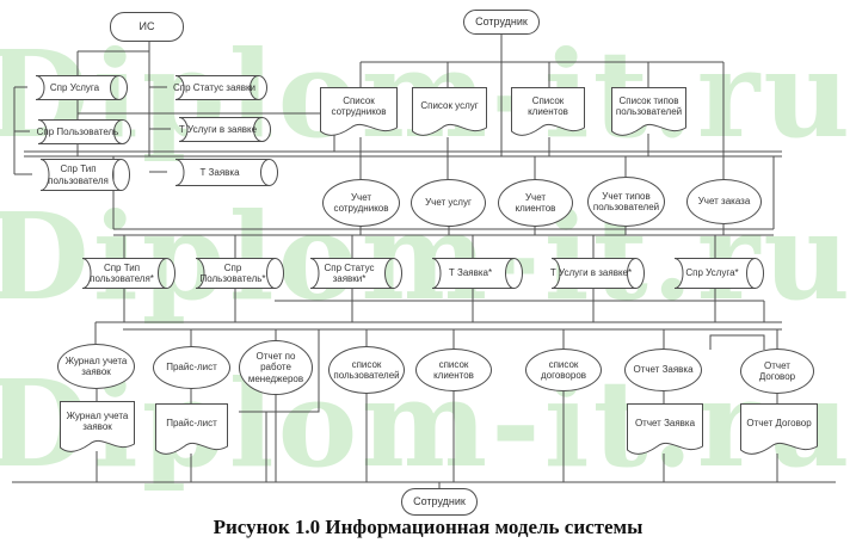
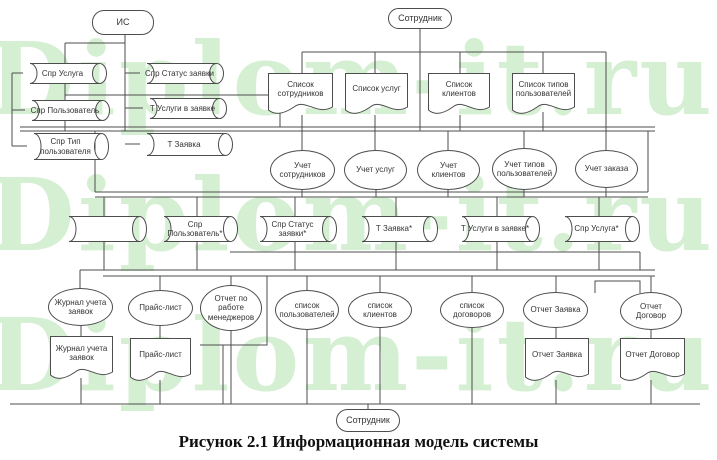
  Diplom-it.ru
  ИС
  Сотрудник
  Спр Услуга
  Спр Статус заявки
  Спр Пользователь
  Т Услуги в заявке
  Спр Тип пользователя
  Т Заявка
  Список сотрудников
  Список услуг
  Список клиентов
  Список типов пользователей
  Учет сотрудников
  Учет услуг
  Учет клиентов
  Учет типов пользователей
  Учет заказа
- Спр Тип пользователя*
  Спр Пользователь*
  Спр Статус заявки*
  Т Заявка*
  Т Услуги в заявке*
  Спр Услуга*
  Журнал учета заявок
  Прайс-лист
  Отчет по работе менеджеров
  список пользователей
  список клиентов
  список договоров
  Отчет Заявка
  Отчет Договор
  Журнал учета заявок
  Прайс-лист
  Отчет Заявка
  Отчет Договор
  Сотрудник
- Рисунок 1.0 Информационная модель системы
+ Рисунок 2.1 Информационная модель системы
